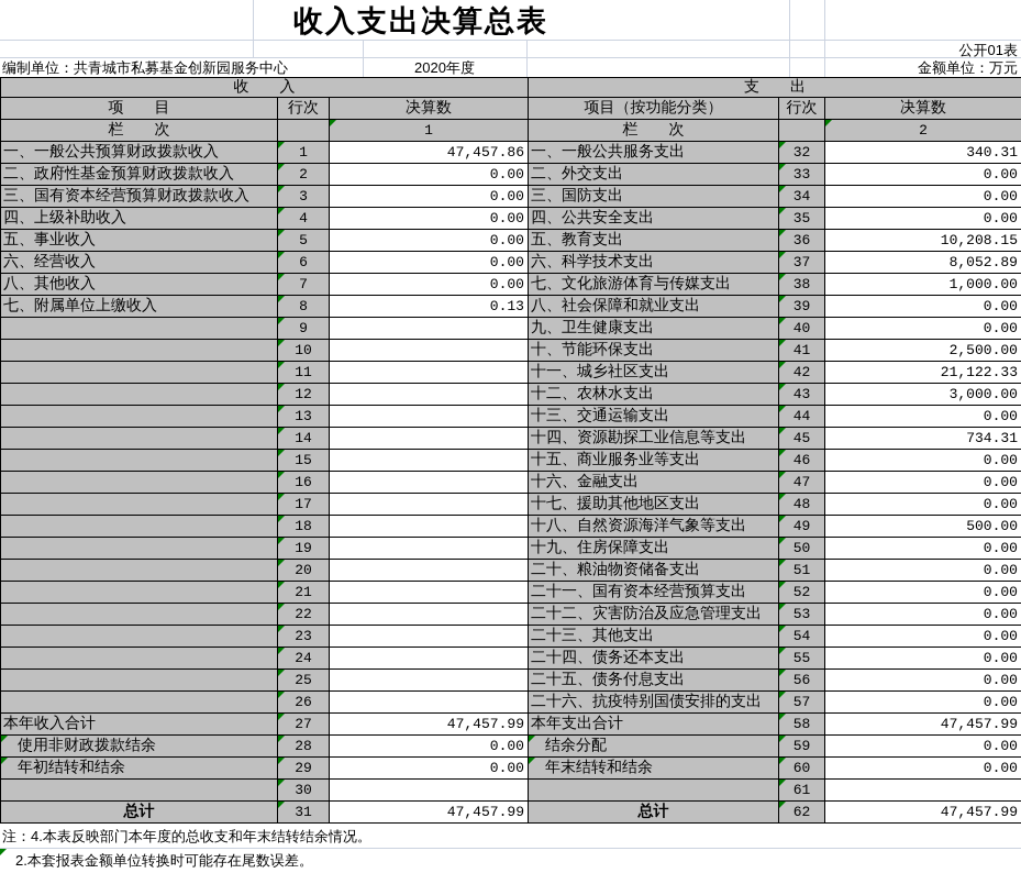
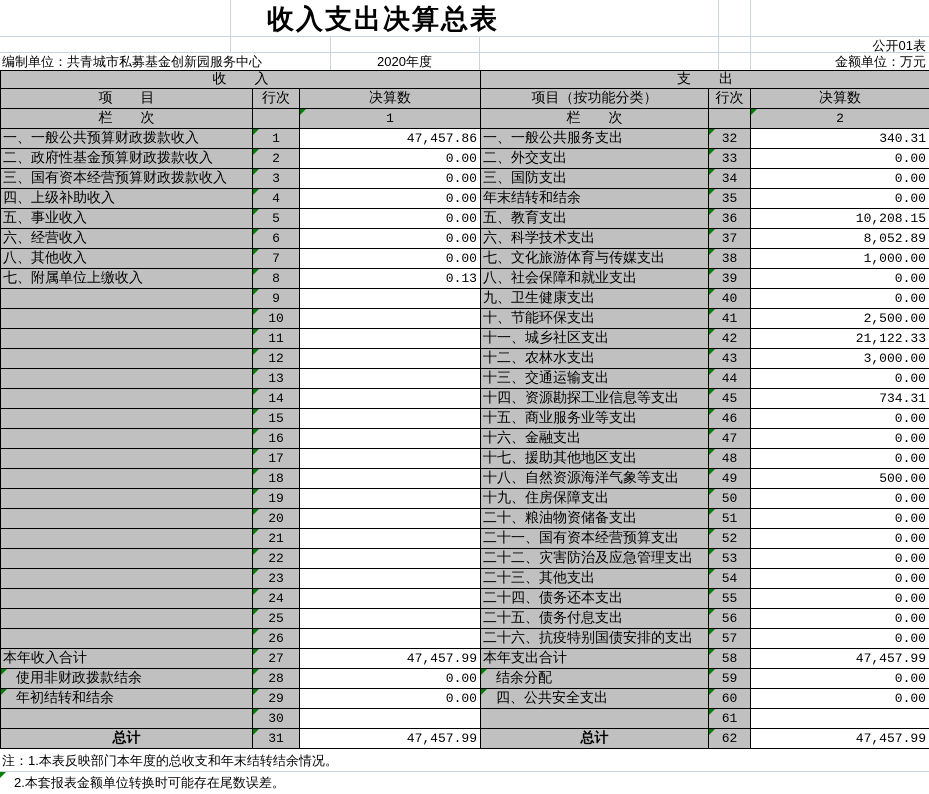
  收入支出决算总表
  公开01表
  编制单位：共青城市私募基金创新园服务中心
  2020年度
  金额单位：万元
  收 入
  支 出
  项 目
  行次
  决算数
  项目（按功能分类）
  行次
  决算数
  栏 次
  1
  栏 次
  2
  一、一般公共预算财政拨款收入
  1
  47,457.86
  一、一般公共服务支出
  32
  340.31
  二、政府性基金预算财政拨款收入
  2
  0.00
  二、外交支出
  33
  0.00
  三、国有资本经营预算财政拨款收入
  3
  0.00
  三、国防支出
  34
  0.00
  四、上级补助收入
  4
  0.00
- 四、公共安全支出
+ 年末结转和结余
  35
  0.00
  五、事业收入
  5
  0.00
  五、教育支出
  36
  10,208.15
  六、经营收入
  6
  0.00
  六、科学技术支出
  37
  8,052.89
  八、其他收入
  7
  0.00
  七、文化旅游体育与传媒支出
  38
  1,000.00
  七、附属单位上缴收入
  8
  0.13
  八、社会保障和就业支出
  39
  0.00
  9
  九、卫生健康支出
  40
  0.00
  10
  十、节能环保支出
  41
  2,500.00
  11
  十一、城乡社区支出
  42
  21,122.33
  12
  十二、农林水支出
  43
  3,000.00
  13
  十三、交通运输支出
  44
  0.00
  14
  十四、资源勘探工业信息等支出
  45
  734.31
  15
  十五、商业服务业等支出
  46
  0.00
  16
  十六、金融支出
  47
  0.00
  17
  十七、援助其他地区支出
  48
  0.00
  18
  十八、自然资源海洋气象等支出
  49
  500.00
  19
  十九、住房保障支出
  50
  0.00
  20
  二十、粮油物资储备支出
  51
  0.00
  21
  二十一、国有资本经营预算支出
  52
  0.00
  22
  二十二、灾害防治及应急管理支出
  53
  0.00
  23
  二十三、其他支出
  54
  0.00
  24
  二十四、债务还本支出
  55
  0.00
  25
  二十五、债务付息支出
  56
  0.00
  26
  二十六、抗疫特别国债安排的支出
  57
  0.00
  本年收入合计
  27
  47,457.99
  本年支出合计
  58
  47,457.99
  使用非财政拨款结余
  28
  0.00
  结余分配
  59
  0.00
  年初结转和结余
  29
  0.00
- 年末结转和结余
+ 四、公共安全支出
  60
  0.00
  30
  61
  总计
  31
  47,457.99
  总计
  62
  47,457.99
- 注：4.本表反映部门本年度的总收支和年末结转结余情况。
+ 注：1.本表反映部门本年度的总收支和年末结转结余情况。
  2.本套报表金额单位转换时可能存在尾数误差。
